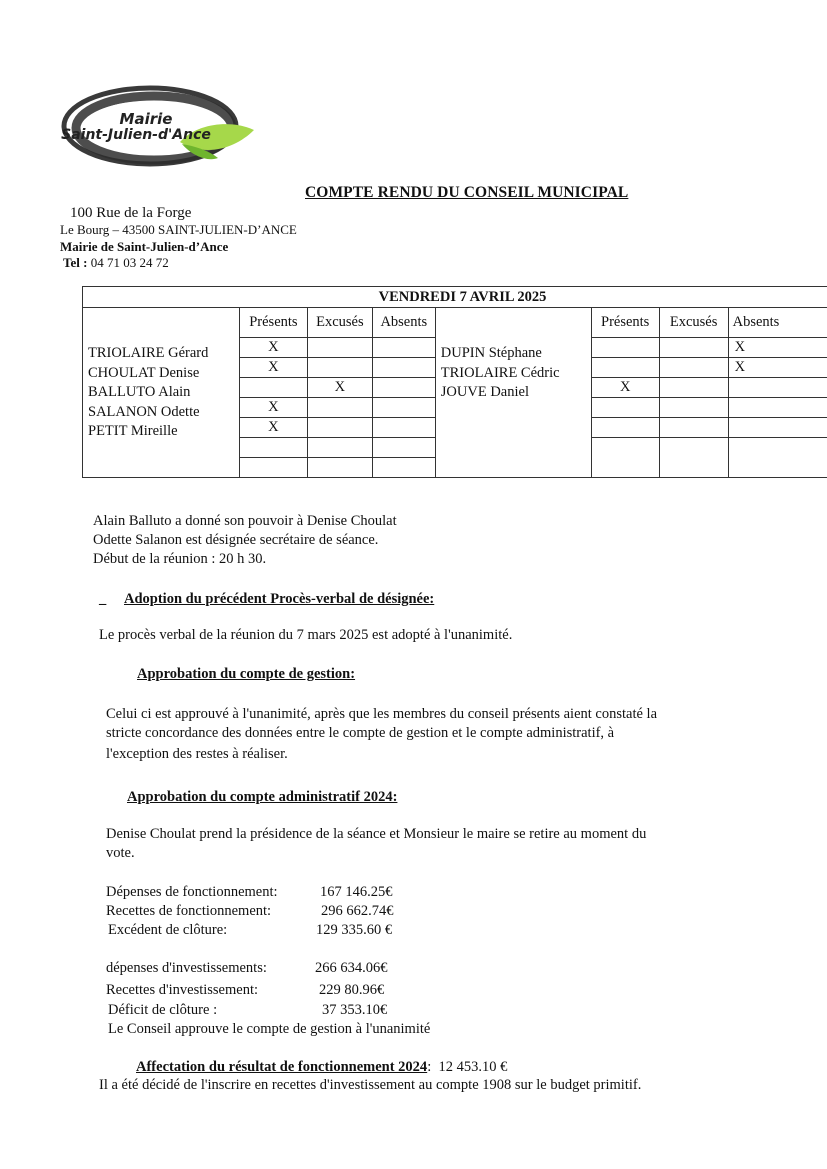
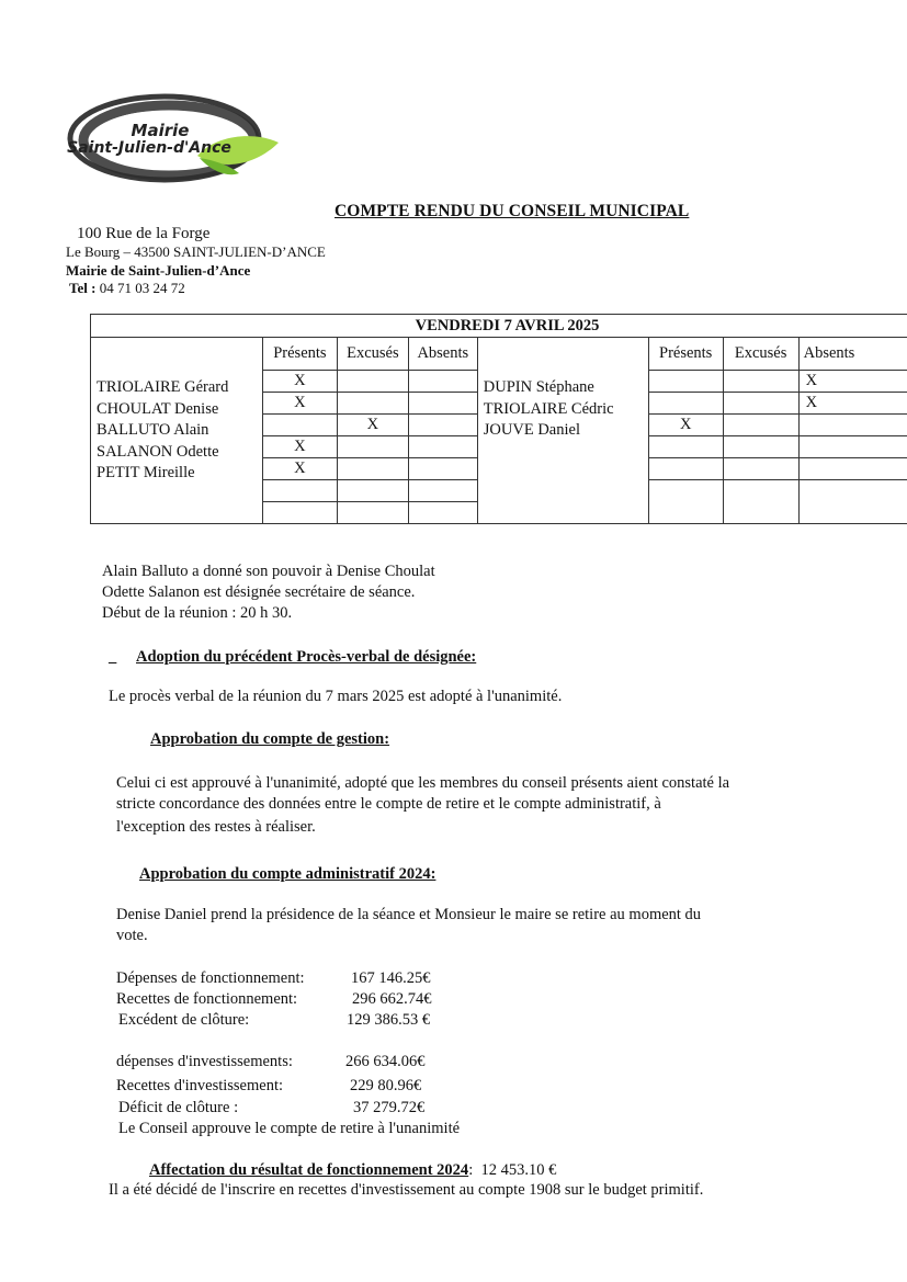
  Mairie
  Saint-Julien-d'Ance
  COMPTE RENDU DU CONSEIL MUNICIPAL
  100 Rue de la Forge
  Le Bourg – 43500 SAINT-JULIEN-D’ANCE
  Mairie de Saint-Julien-d’Ance
  Tel : 04 71 03 24 72
  VENDREDI 7 AVRIL 2025
  TRIOLAIRE Gérard CHOULAT Denise BALLUTO Alain SALANON Odette PETIT Mireille	Présents	Excusés	Absents	DUPIN Stéphane TRIOLAIRE Cédric JOUVE Daniel	Présents	Excusés	Absents
  X					X
  X					X
  	X		X
  X
  X
  Alain Balluto a donné son pouvoir à Denise Choulat
  Odette Salanon est désignée secrétaire de séance.
  Début de la réunion : 20 h 30.
  _
  Adoption du précédent Procès-verbal de désignée:
  Le procès verbal de la réunion du 7 mars 2025 est adopté à l'unanimité.
  Approbation du compte de gestion:
- Celui ci est approuvé à l'unanimité, après que les membres du conseil présents aient constaté la
+ Celui ci est approuvé à l'unanimité, adopté que les membres du conseil présents aient constaté la
- stricte concordance des données entre le compte de gestion et le compte administratif, à
+ stricte concordance des données entre le compte de retire et le compte administratif, à
  l'exception des restes à réaliser.
  Approbation du compte administratif 2024:
- Denise Choulat prend la présidence de la séance et Monsieur le maire se retire au moment du
+ Denise Daniel prend la présidence de la séance et Monsieur le maire se retire au moment du
  vote.
  Dépenses de fonctionnement:
  167 146.25€
  Recettes de fonctionnement:
  296 662.74€
  Excédent de clôture:
- 129 335.60 €
+ 129 386.53 €
  dépenses d'investissements:
  266 634.06€
  Recettes d'investissement:
  229 80.96€
  Déficit de clôture :
- 37 353.10€
+ 37 279.72€
- Le Conseil approuve le compte de gestion à l'unanimité
+ Le Conseil approuve le compte de retire à l'unanimité
  Affectation du résultat de fonctionnement 2024: 12 453.10 €
  Il a été décidé de l'inscrire en recettes d'investissement au compte 1908 sur le budget primitif.
